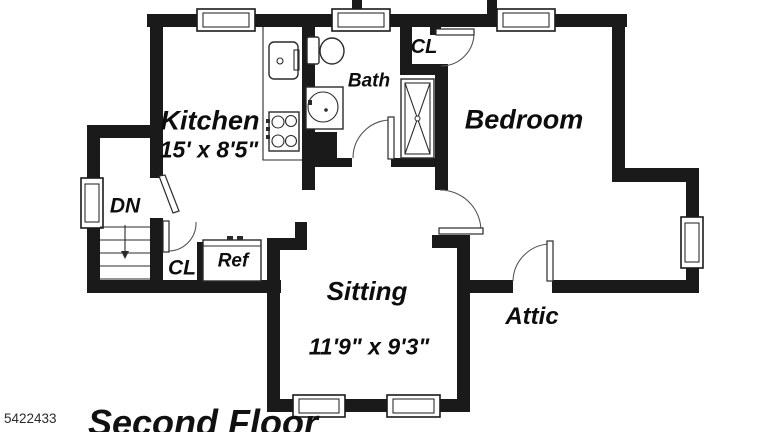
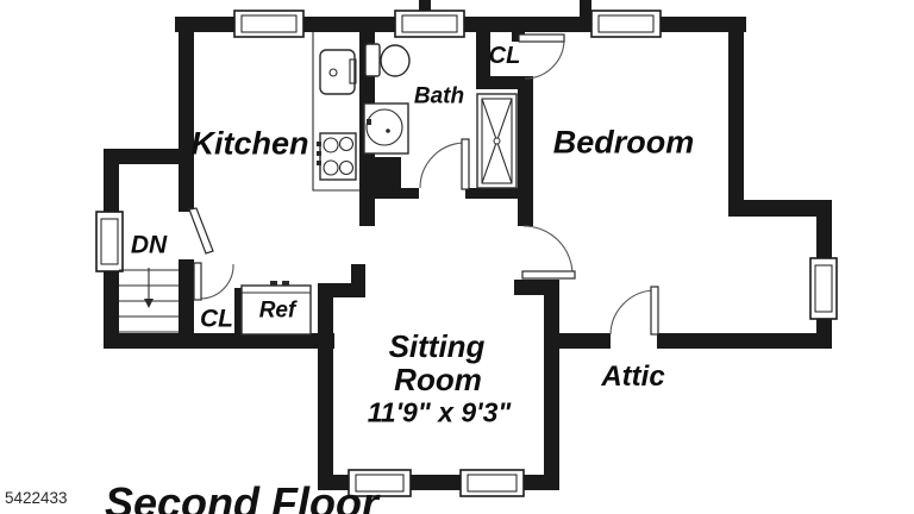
  Kitchen
- 15' x 8'5"
  Bath
  CL
  Bedroom
  DN
  CL
  Ref
  Sitting
+ Room
  11'9" x 9'3"
  Attic
  5422433
  Second Floor
